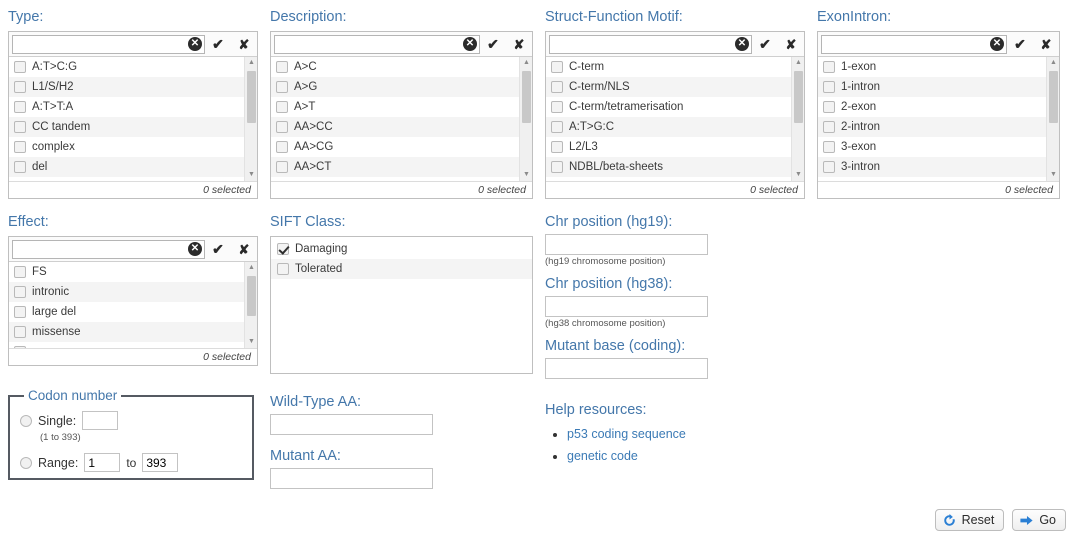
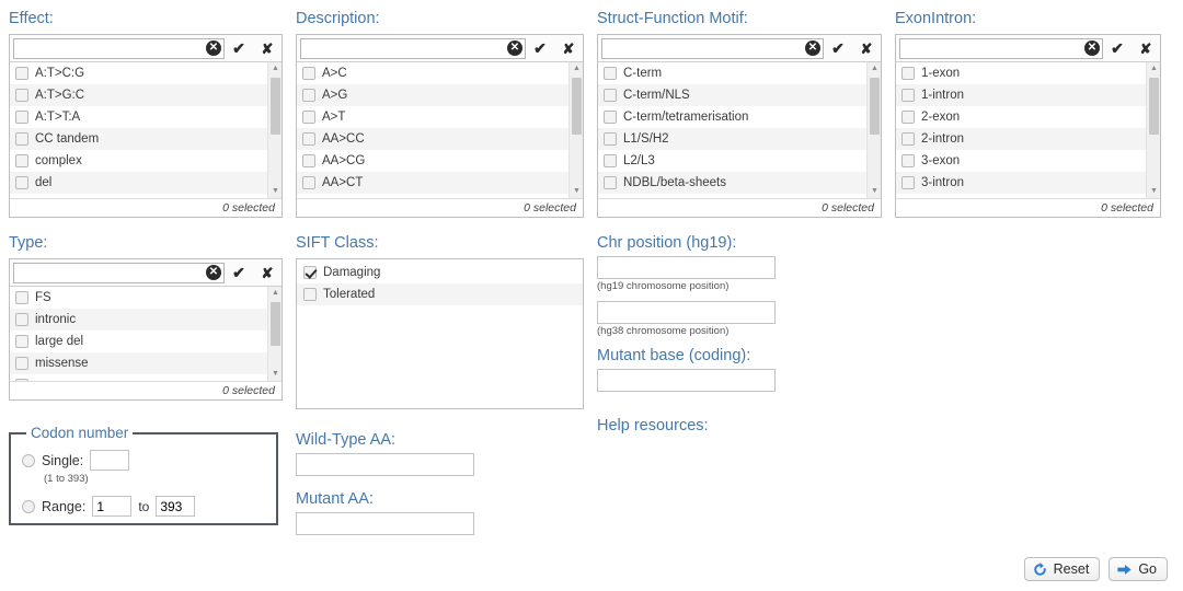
- Type:
+ Effect:
  ✕
  ✔
  ✘
  A:T>C:G
- L1/S/H2
+ A:T>G:C
  A:T>T:A
  CC tandem
  complex
  del
  0 selected
  Description:
  ✕
  ✔
  ✘
  A>C
  A>G
  A>T
  AA>CC
  AA>CG
  AA>CT
  0 selected
  Struct-Function Motif:
  ✕
  ✔
  ✘
  C-term
  C-term/NLS
  C-term/tetramerisation
- A:T>G:C
+ L1/S/H2
  L2/L3
  NDBL/beta-sheets
  0 selected
  ExonIntron:
  ✕
  ✔
  ✘
  1-exon
  1-intron
  2-exon
  2-intron
  3-exon
  3-intron
  0 selected
- Effect:
+ Type:
  ✕
  ✔
  ✘
  FS
  intronic
  large del
  missense
  0 selected
  Codon number
  Single:
  (1 to 393)
  Range:
  1
  to
  393
  SIFT Class:
  Damaging
  Tolerated
  Wild-Type AA:
  Mutant AA:
  Chr position (hg19):
  (hg19 chromosome position)
- Chr position (hg38):
  (hg38 chromosome position)
  Mutant base (coding):
  Help resources:
- p53 coding sequence
- genetic code
  Reset
  Go
